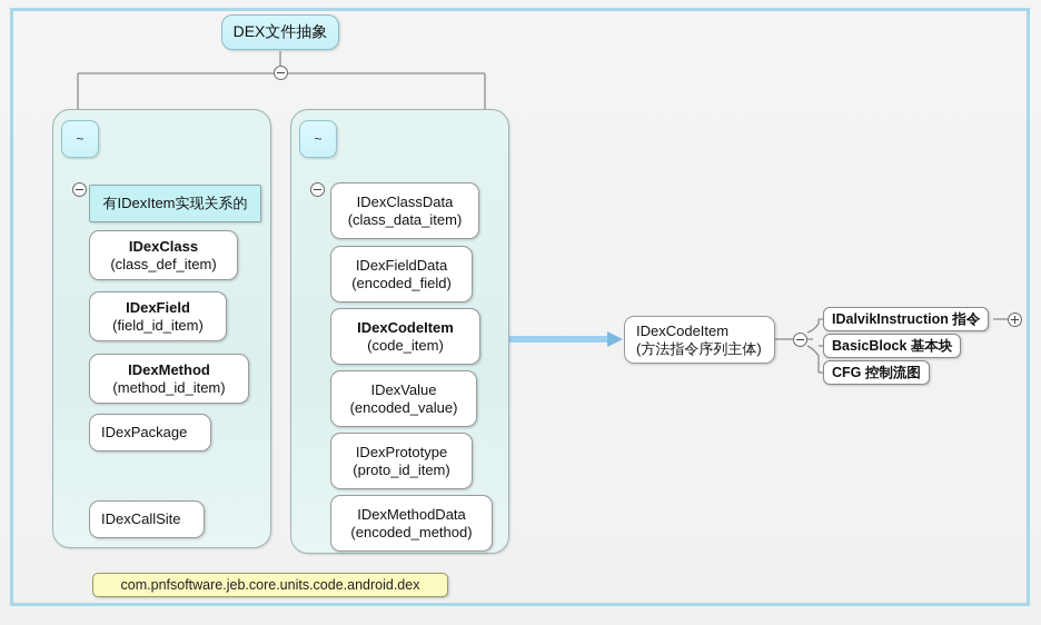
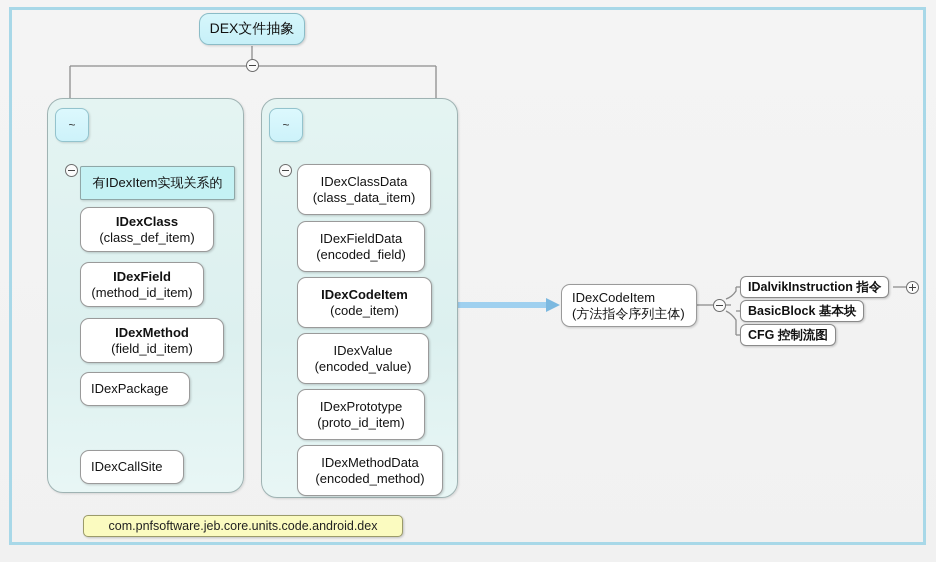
  DEX文件抽象
  ~
  有IDexItem实现关系的
  IDexClass
  (class_def_item)
  IDexField
- (field_id_item)
+ (method_id_item)
  IDexMethod
- (method_id_item)
+ (field_id_item)
  IDexPackage
  IDexCallSite
  ~
  IDexClassData
  (class_data_item)
  IDexFieldData
  (encoded_field)
  IDexCodeItem
  (code_item)
  IDexValue
  (encoded_value)
  IDexPrototype
  (proto_id_item)
  IDexMethodData
  (encoded_method)
  IDexCodeItem
  (方法指令序列主体)
  IDalvikInstruction 指令
  BasicBlock 基本块
  CFG 控制流图
  com.pnfsoftware.jeb.core.units.code.android.dex
